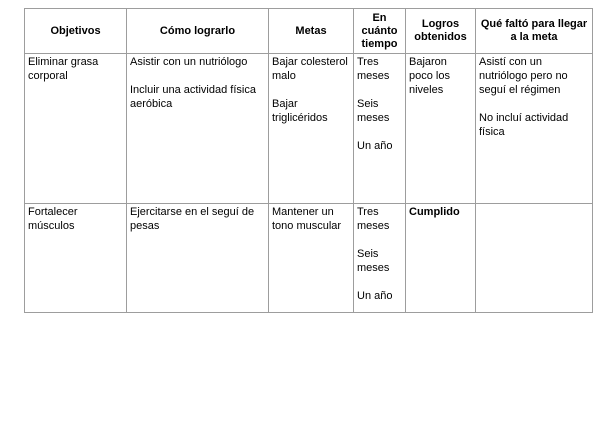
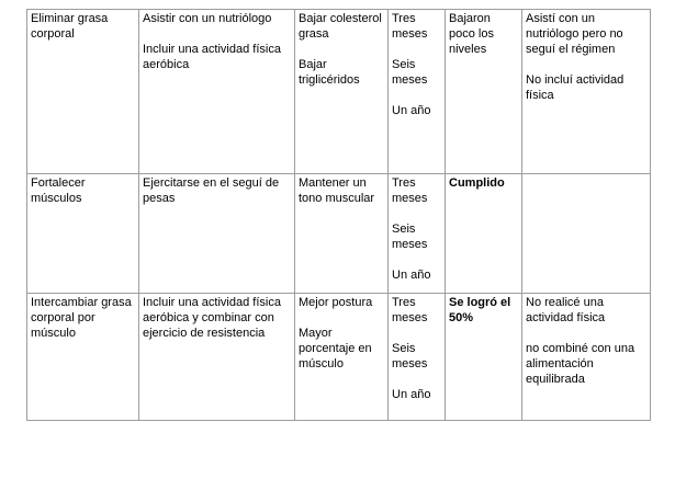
- Objetivos	Cómo lograrlo	Metas	En cuánto tiempo	Logros obtenidos	Qué faltó para llegar a la meta
- Eliminar grasa corporal	Asistir con un nutriólogo Incluir una actividad física aeróbica	Bajar colesterol malo Bajar triglicéridos	Tres meses Seis meses Un año	Bajaron poco los niveles	Asistí con un nutriólogo pero no seguí el régimen No incluí actividad física
+ Eliminar grasa corporal	Asistir con un nutriólogo Incluir una actividad física aeróbica	Bajar colesterol grasa Bajar triglicéridos	Tres meses Seis meses Un año	Bajaron poco los niveles	Asistí con un nutriólogo pero no seguí el régimen No incluí actividad física
  Fortalecer músculos	Ejercitarse en el seguí de pesas	Mantener un tono muscular	Tres meses Seis meses Un año	Cumplido
+ Intercambiar grasa corporal por músculo	Incluir una actividad física aeróbica y combinar con ejercicio de resistencia	Mejor postura Mayor porcentaje en músculo	Tres meses Seis meses Un año	Se logró el 50%	No realicé una actividad física no combiné con una alimentación equilibrada
